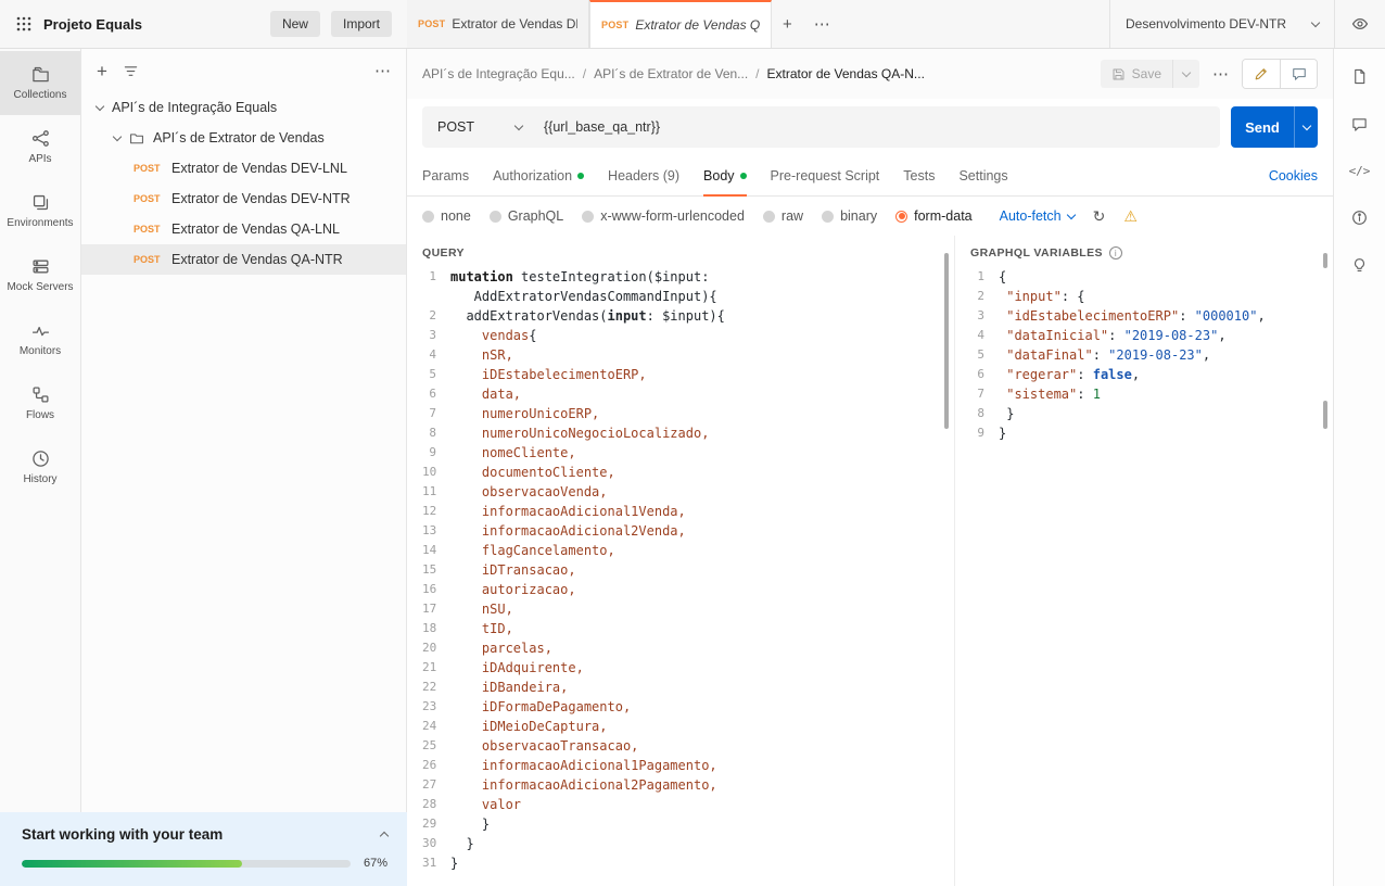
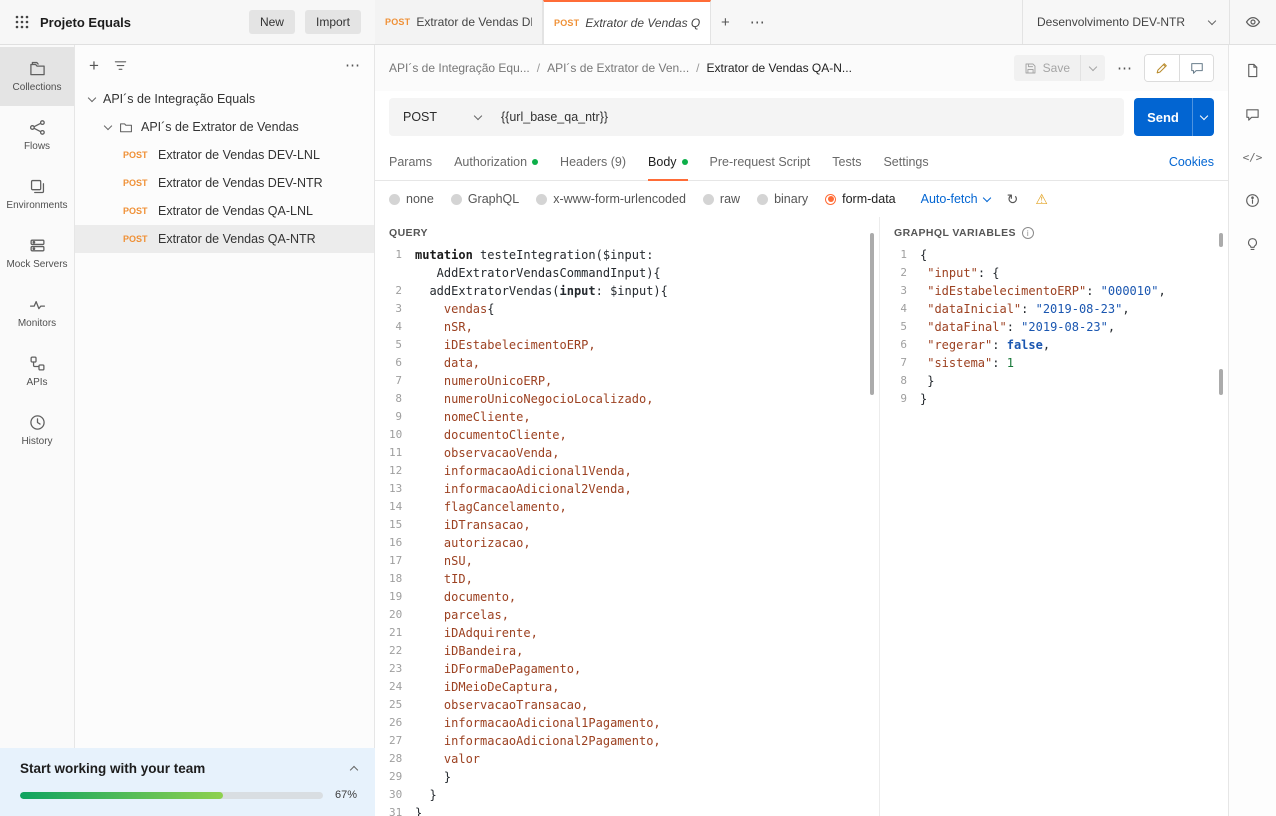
  Projeto Equals
  New
  Import
  POST
  Extrator de Vendas D
  POST
  Extrator de Vendas Q
  +
  ⋯
  Desenvolvimento DEV-NTR
  Collections
- APIs
+ Flows
  Environments
  Mock Servers
  Monitors
- Flows
+ APIs
  History
  +
  ⋯
  API´s de Integração Equals
  API´s de Extrator de Vendas
  POST
  Extrator de Vendas DEV-LNL
  POST
  Extrator de Vendas DEV-NTR
  POST
  Extrator de Vendas QA-LNL
  POST
  Extrator de Vendas QA-NTR
  API´s de Integração Equ...
  /
  API´s de Extrator de Ven...
  /
  Extrator de Vendas QA-N...
  Save
  ⋯
  POST
  {{url_base_qa_ntr}}
  Send
  Params
  Authorization
  Headers (9)
  Body
  Pre-request Script
  Tests
  Settings
  Cookies
  none
  GraphQL
  x-www-form-urlencoded
  raw
  binary
  form-data
  Auto-fetch
  ↻
  ⚠
  QUERY
  1
  mutation testeIntegration($input:
  AddExtratorVendasCommandInput){
  2
  addExtratorVendas(input: $input){
  3
  vendas{
  4
  nSR,
  5
  iDEstabelecimentoERP,
  6
  data,
  7
  numeroUnicoERP,
  8
  numeroUnicoNegocioLocalizado,
  9
  nomeCliente,
  10
  documentoCliente,
  11
  observacaoVenda,
  12
  informacaoAdicional1Venda,
  13
  informacaoAdicional2Venda,
  14
  flagCancelamento,
  15
  iDTransacao,
  16
  autorizacao,
  17
  nSU,
  18
  tID,
+ 19
+ documento,
  20
  parcelas,
  21
  iDAdquirente,
  22
  iDBandeira,
  23
  iDFormaDePagamento,
  24
  iDMeioDeCaptura,
  25
  observacaoTransacao,
  26
  informacaoAdicional1Pagamento,
  27
  informacaoAdicional2Pagamento,
  28
  valor
  29
  }
  30
  }
  31
  }
  GRAPHQL VARIABLES
  i
  1
  {
  2
  "input": {
  3
  "idEstabelecimentoERP": "000010",
  4
  "dataInicial": "2019-08-23",
  5
  "dataFinal": "2019-08-23",
  6
  "regerar": false,
  7
  "sistema": 1
  8
  }
  9
  }
  </>
  Start working with your team
  67%
